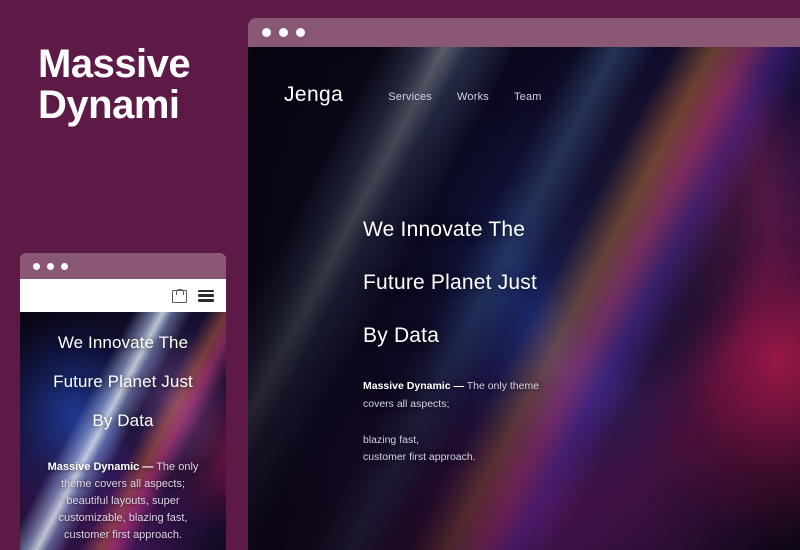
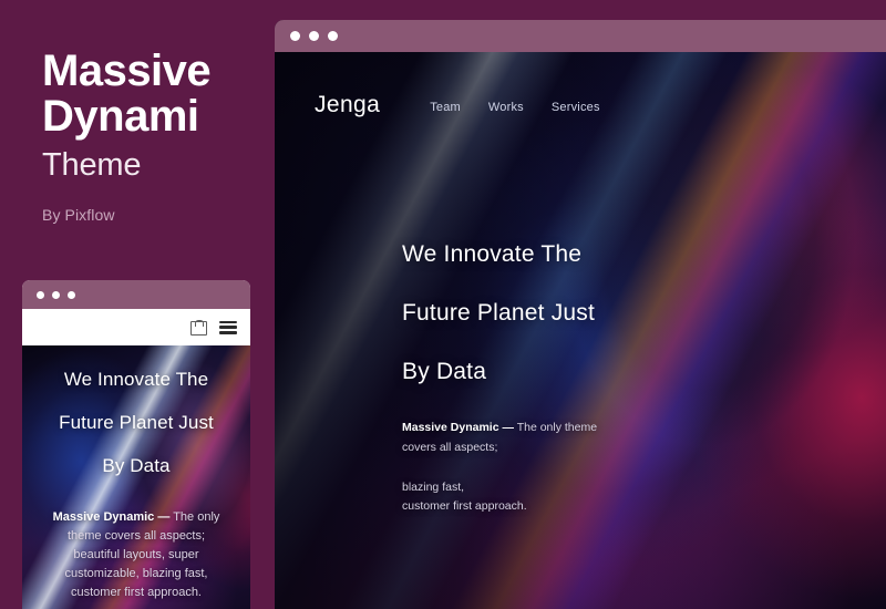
  Massive
  Dynami
+ Theme
+ By Pixflow
  We Innovate The
  Future Planet Just
  By Data
  Massive Dynamic — The only
  theme covers all aspects;
  beautiful layouts, super
  customizable, blazing fast,
  customer first approach.
  Jenga
- Services
+ Team
  Works
- Team
+ Services
  We Innovate The
  Future Planet Just
  By Data
  Massive Dynamic — The only theme
  covers all aspects;
  blazing fast,
  customer first approach.
